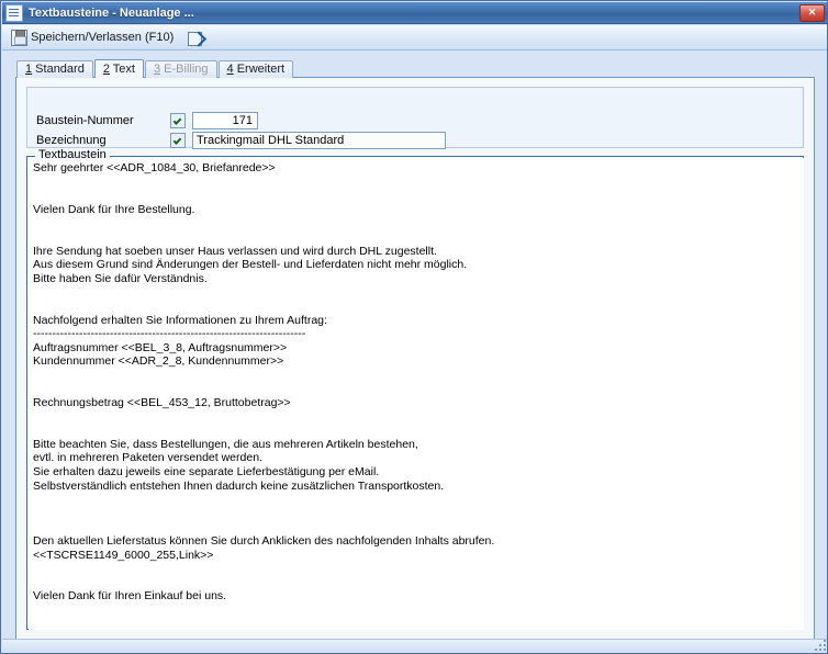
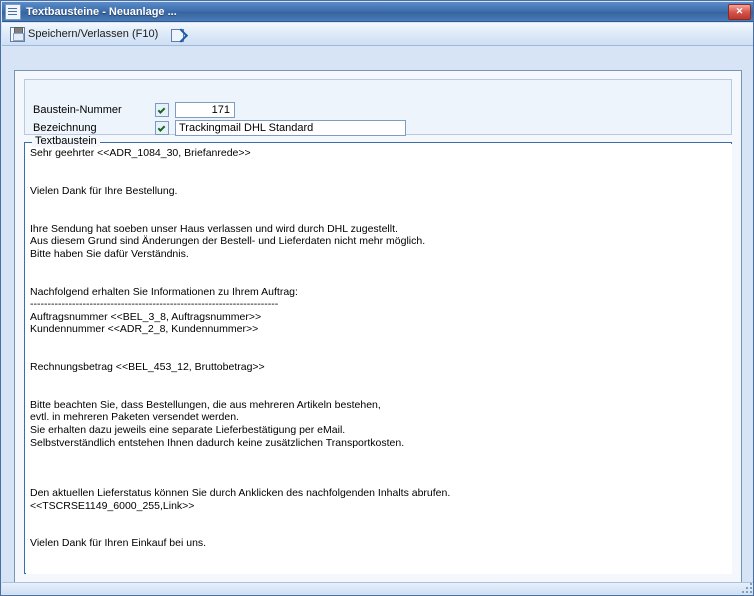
  Textbausteine - Neuanlage ...
  ✕
  Speichern/Verlassen (F10)
- 1 Standard
- 2 Text
- 3 E-Billing
- 4 Erweitert
  Baustein-Nummer
  171
  Bezeichnung
  Trackingmail DHL Standard
  Textbaustein
  Sehr geehrter <<ADR_1084_30, Briefanrede>>
  Vielen Dank für Ihre Bestellung.
  Ihre Sendung hat soeben unser Haus verlassen und wird durch DHL zugestellt.
  Aus diesem Grund sind Änderungen der Bestell- und Lieferdaten nicht mehr möglich.
  Bitte haben Sie dafür Verständnis.
  Nachfolgend erhalten Sie Informationen zu Ihrem Auftrag:
  -----------------------------------------------------------------------
  Auftragsnummer <<BEL_3_8, Auftragsnummer>>
  Kundennummer <<ADR_2_8, Kundennummer>>
  Rechnungsbetrag <<BEL_453_12, Bruttobetrag>>
  Bitte beachten Sie, dass Bestellungen, die aus mehreren Artikeln bestehen,
  evtl. in mehreren Paketen versendet werden.
  Sie erhalten dazu jeweils eine separate Lieferbestätigung per eMail.
  Selbstverständlich entstehen Ihnen dadurch keine zusätzlichen Transportkosten.
  Den aktuellen Lieferstatus können Sie durch Anklicken des nachfolgenden Inhalts abrufen.
  <<TSCRSE1149_6000_255,Link>>
  Vielen Dank für Ihren Einkauf bei uns.
